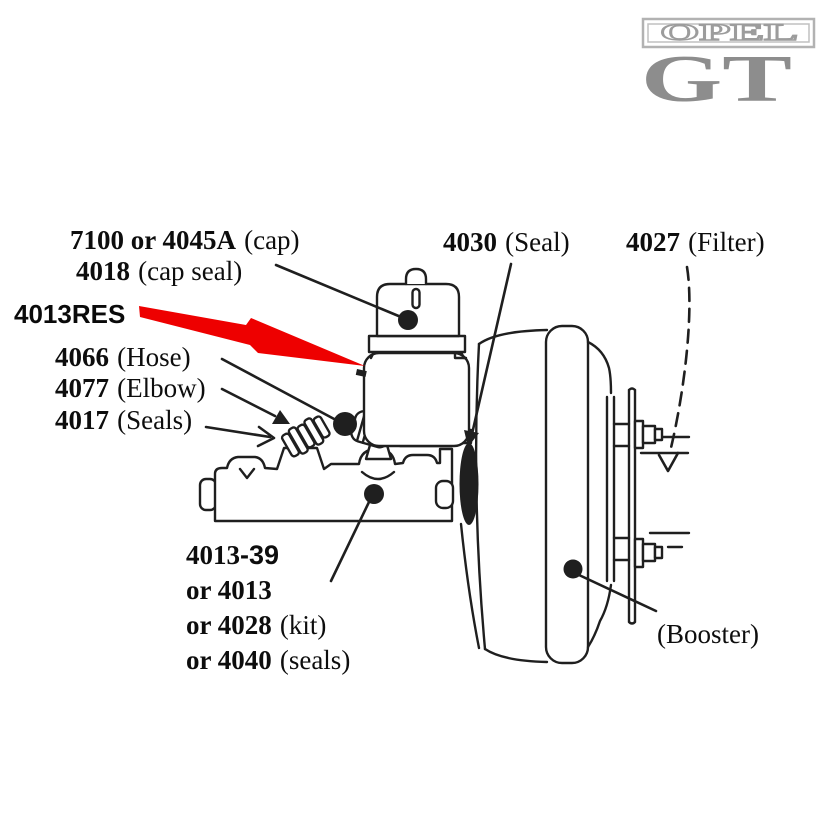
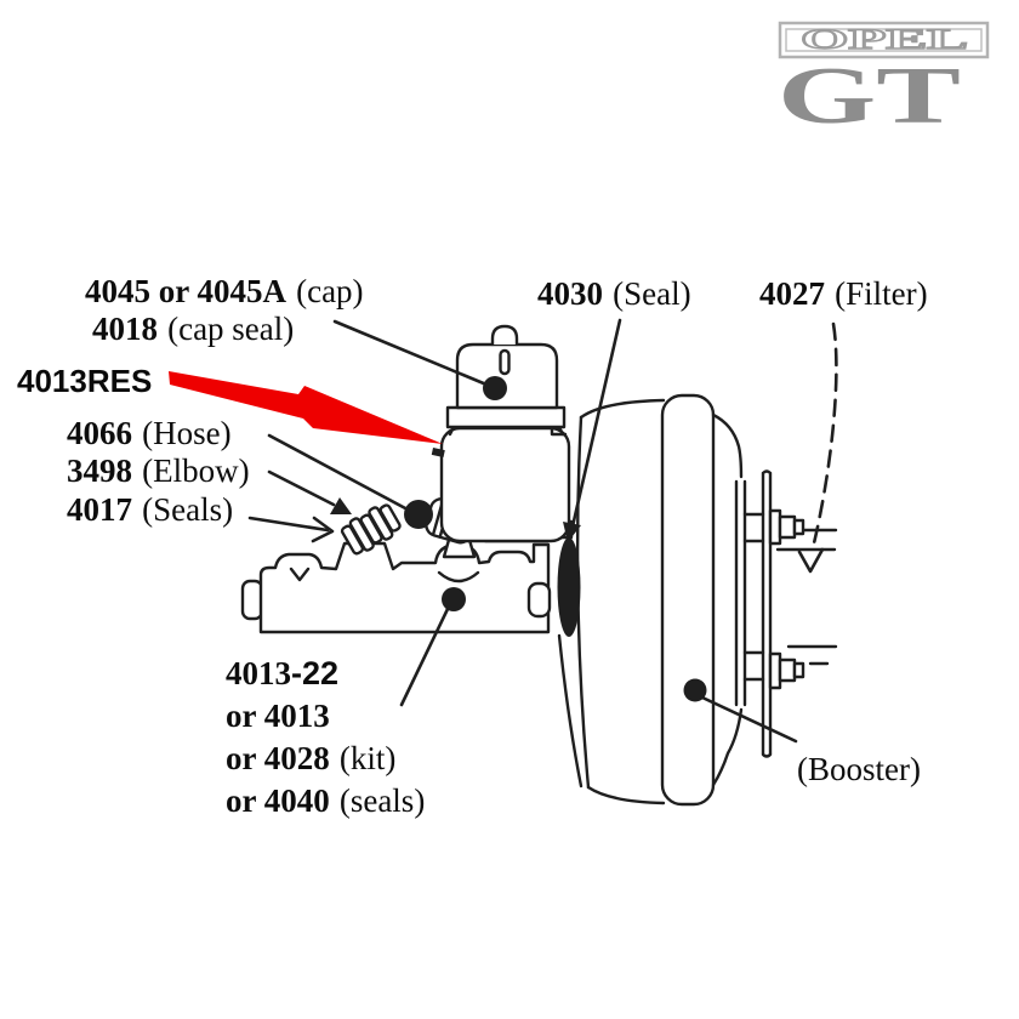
  OPEL
  GT
- 7100 or 4045A (cap)
+ 4045 or 4045A (cap)
  4018 (cap seal)
  4013RES
  4066 (Hose)
- 4077 (Elbow)
+ 3498 (Elbow)
  4017 (Seals)
  4030 (Seal)
  4027 (Filter)
- 4013-39
+ 4013-22
  or 4013
  or 4028 (kit)
  or 4040 (seals)
  (Booster)
